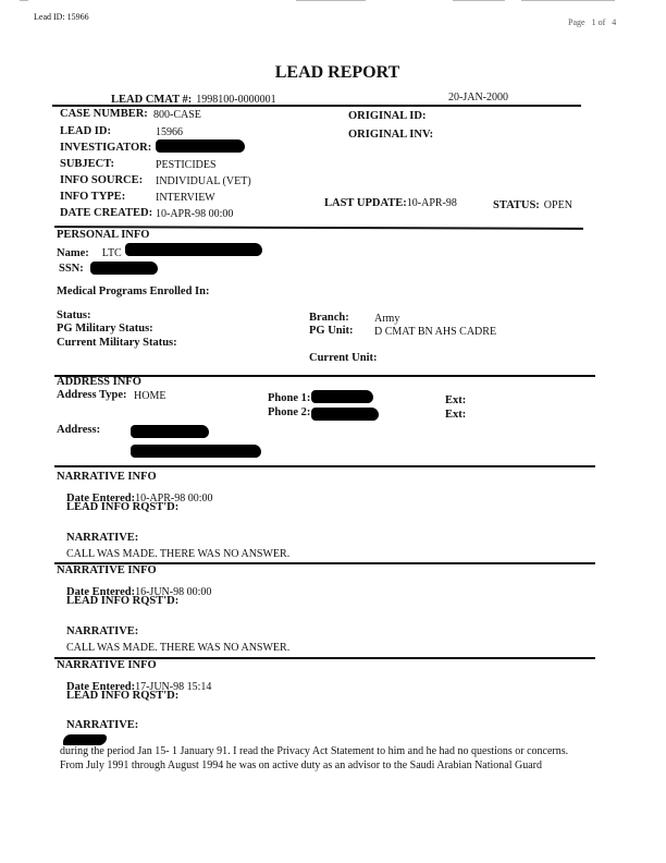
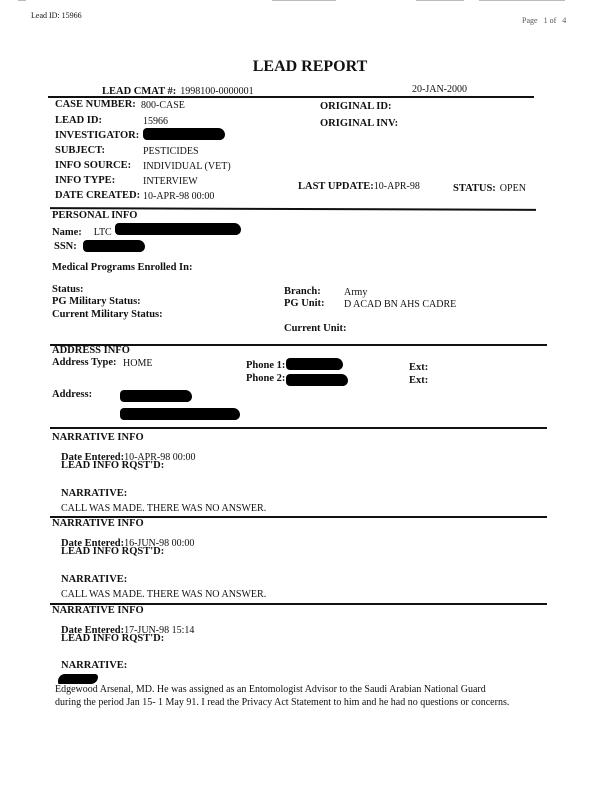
  Lead ID: 15966
  Page 1 of 4
  LEAD REPORT
  LEAD CMAT #: 1998100-0000001
  20-JAN-2000
  CASE NUMBER:
  800-CASE
  LEAD ID:
  15966
  INVESTIGATOR:
  SUBJECT:
  PESTICIDES
  INFO SOURCE:
  INDIVIDUAL (VET)
  INFO TYPE:
  INTERVIEW
  DATE CREATED:
  10-APR-98 00:00
  ORIGINAL ID:
  ORIGINAL INV:
  LAST UPDATE:10-APR-98
  STATUS: OPEN
  PERSONAL INFO
  Name: LTC
  SSN:
  Medical Programs Enrolled In:
  Status:
  PG Military Status:
  Current Military Status:
  Branch:
  Army
  PG Unit:
- D CMAT BN AHS CADRE
+ D ACAD BN AHS CADRE
  Current Unit:
  ADDRESS INFO
  Address Type:
  HOME
  Phone 1:
  Phone 2:
  Ext:
  Ext:
  Address:
  NARRATIVE INFO
  Date Entered:10-APR-98 00:00
  LEAD INFO RQST'D:
  NARRATIVE:
  CALL WAS MADE. THERE WAS NO ANSWER.
  NARRATIVE INFO
  Date Entered:16-JUN-98 00:00
  LEAD INFO RQST'D:
  NARRATIVE:
  CALL WAS MADE. THERE WAS NO ANSWER.
  NARRATIVE INFO
  Date Entered:17-JUN-98 15:14
  LEAD INFO RQST'D:
  NARRATIVE:
+ Edgewood Arsenal, MD. He was assigned as an Entomologist Advisor to the Saudi Arabian National Guard
- during the period Jan 15- 1 January 91. I read the Privacy Act Statement to him and he had no questions or concerns.
+ during the period Jan 15- 1 May 91. I read the Privacy Act Statement to him and he had no questions or concerns.
- From July 1991 through August 1994 he was on active duty as an advisor to the Saudi Arabian National Guard
